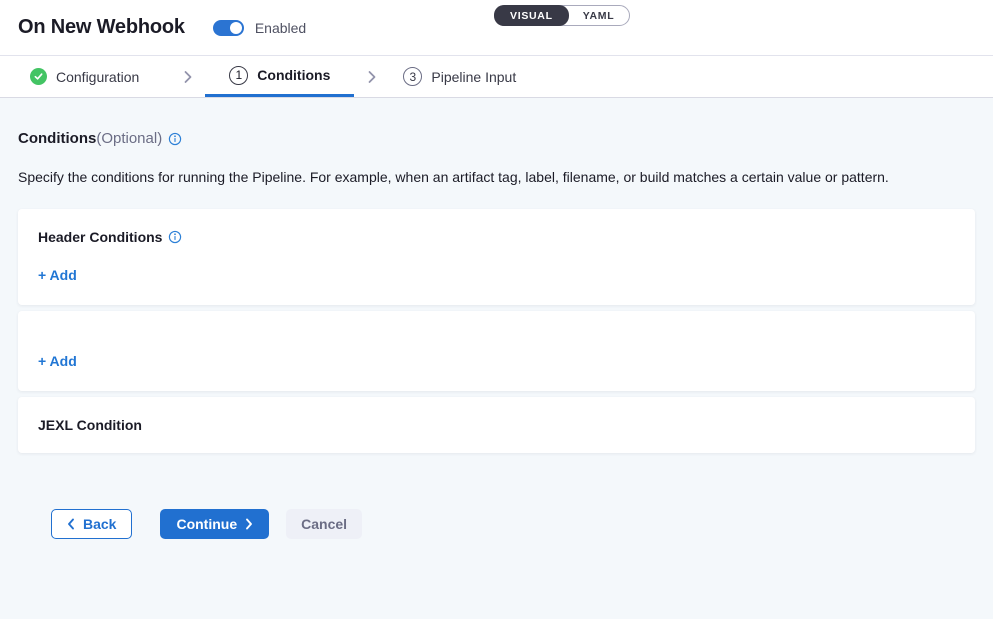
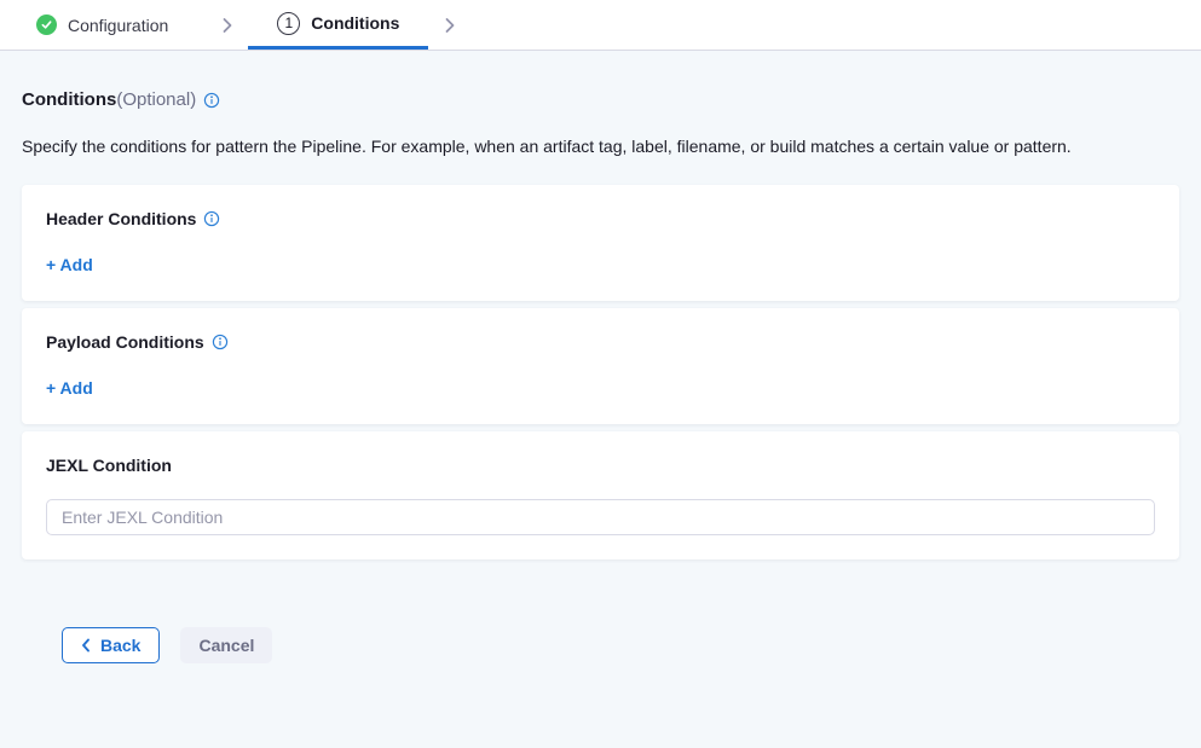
- On New Webhook
- Enabled
- VISUAL
- YAML
  Configuration
  1
  Conditions
- 3
- Pipeline Input
  Conditions
  (Optional)
- Specify the conditions for running the Pipeline. For example, when an artifact tag, label, filename, or build matches a certain value or pattern.
+ Specify the conditions for pattern the Pipeline. For example, when an artifact tag, label, filename, or build matches a certain value or pattern.
  Header Conditions
  + Add
+ Payload Conditions
  + Add
  JEXL Condition
+ Enter JEXL Condition
  Back
- Continue
  Cancel
